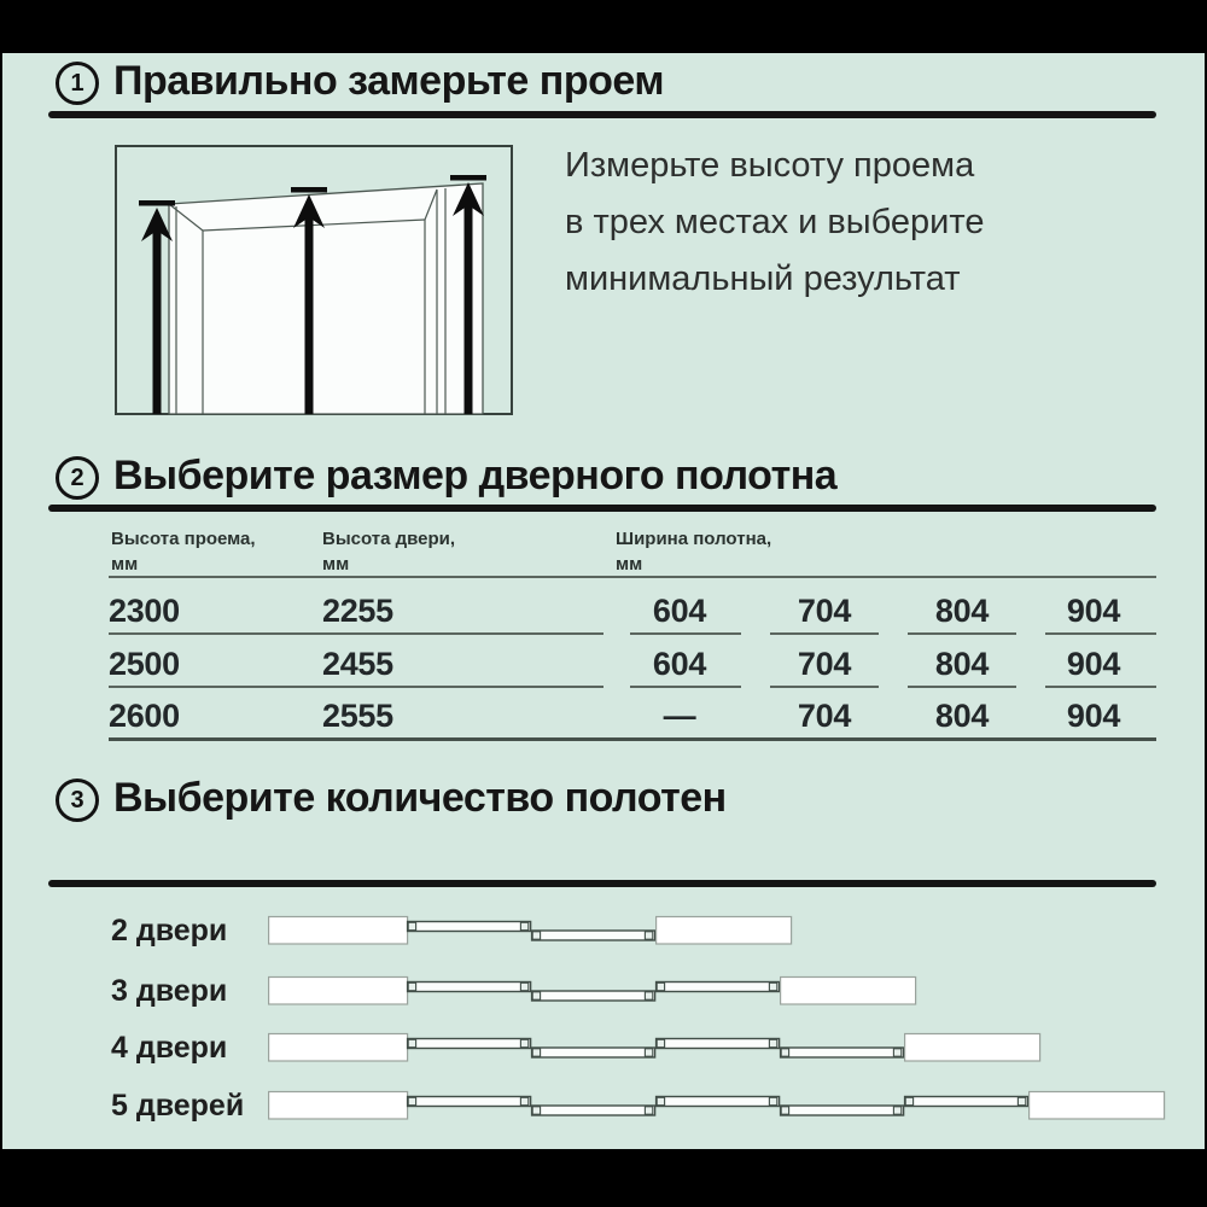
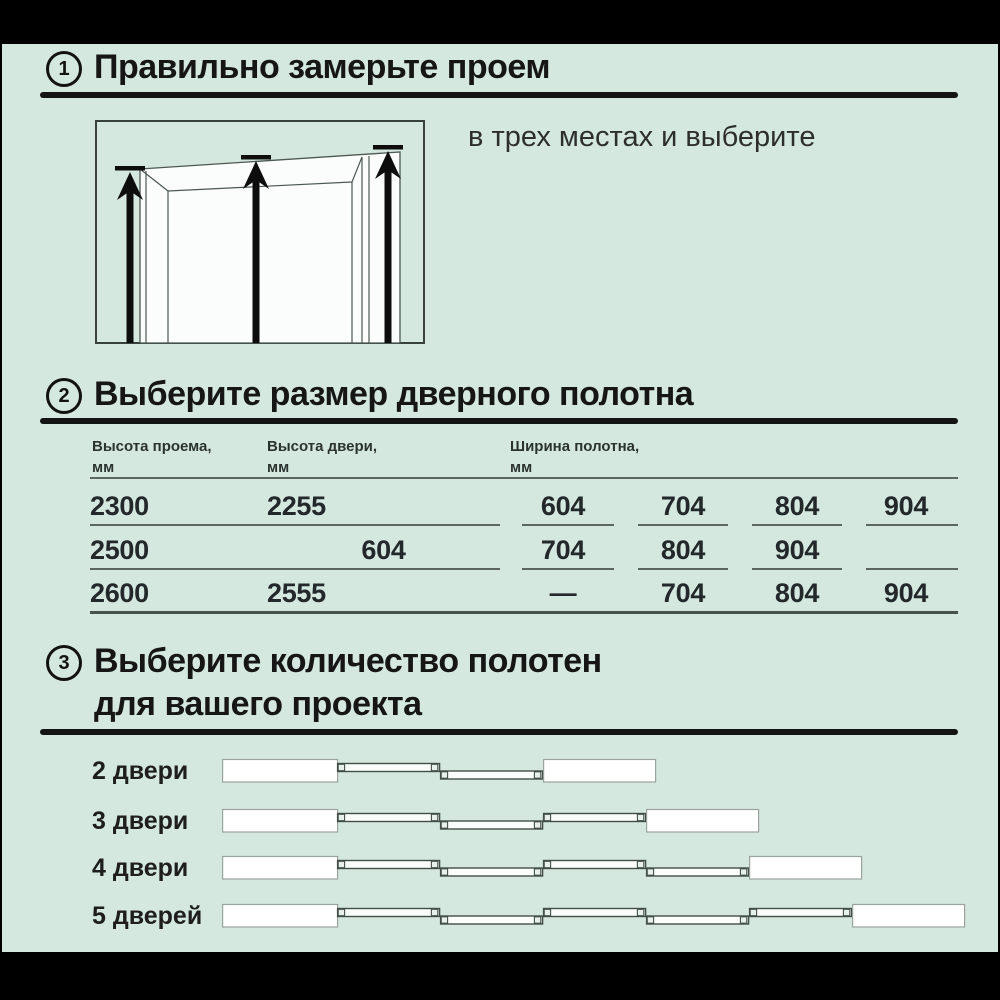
  1
  Правильно замерьте проем
- Измерьте высоту проема
  в трех местах и выберите
- минимальный результат
  2
  Выберите размер дверного полотна
  Высота проема,
  мм
  Высота двери,
  мм
  Ширина полотна,
  мм
  2300
  2255
  604
  704
  804
  904
  2500
- 2455
  604
  704
  804
  904
  2600
  2555
  —
  704
  804
  904
  3
  Выберите количество полотен
+ для вашего проекта
  2 двери
  3 двери
  4 двери
  5 дверей
